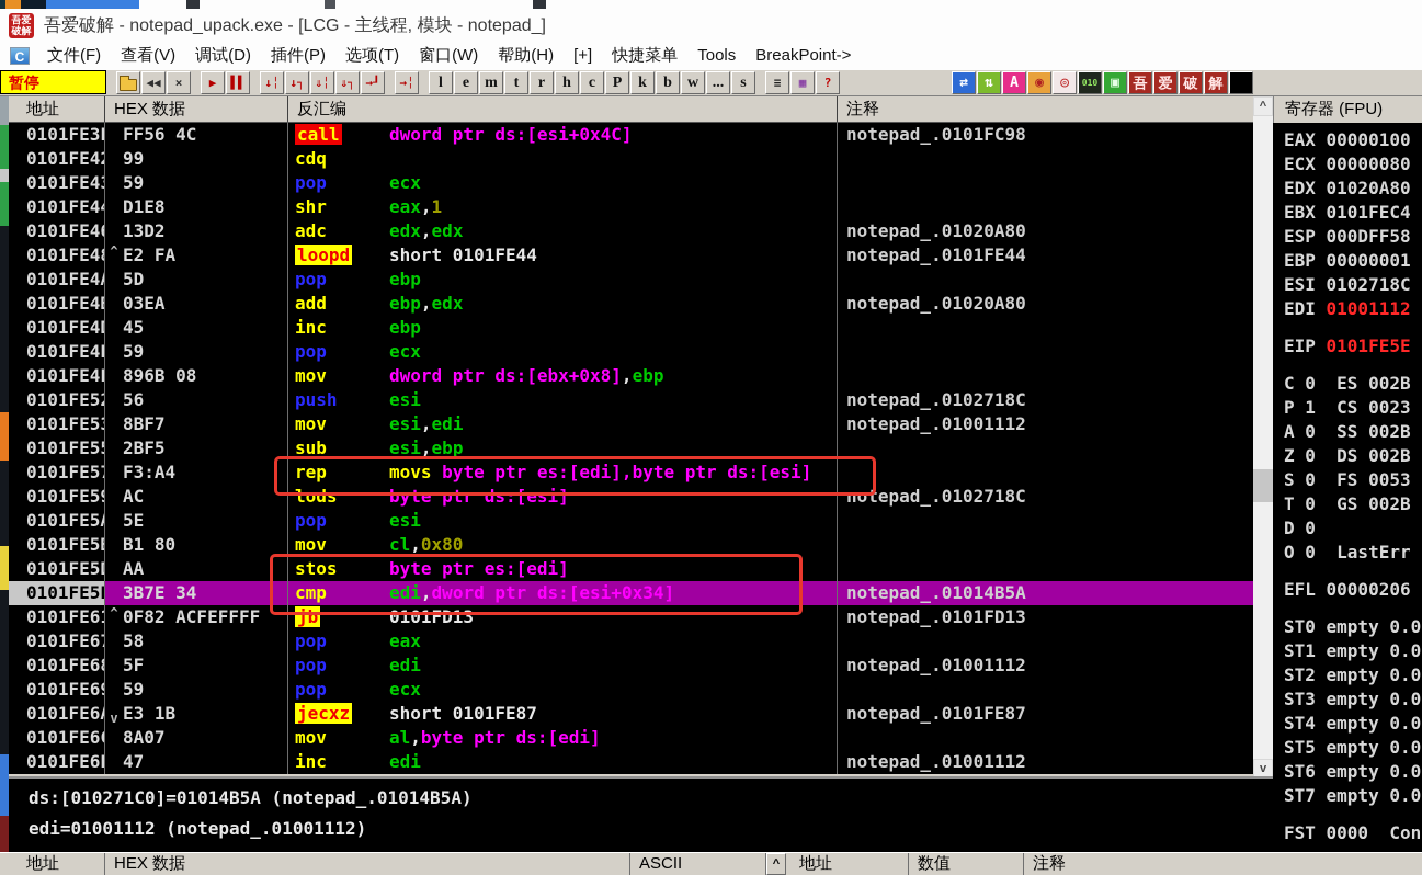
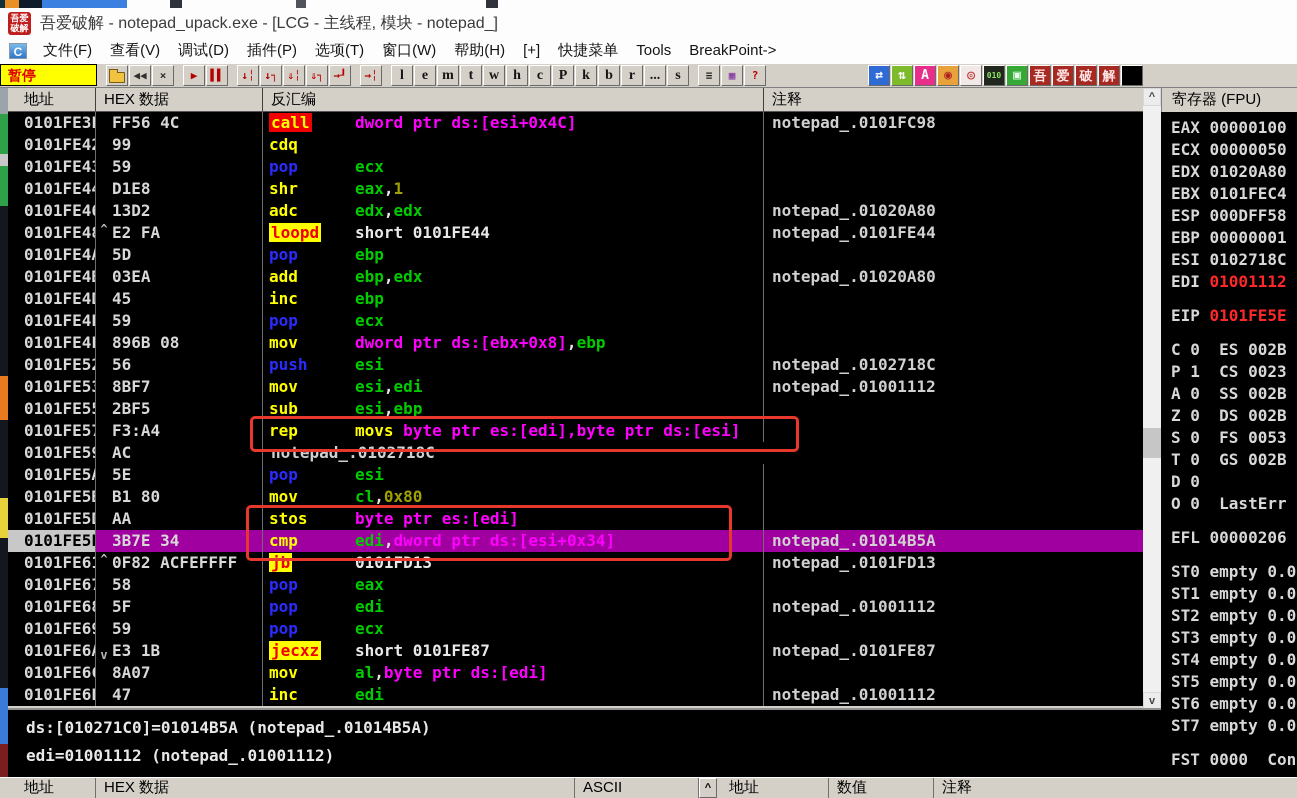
  吾爱破解
  吾爱破解 - notepad_upack.exe - [LCG - 主线程, 模块 - notepad_]
  C
  文件(F)
  查看(V)
  调试(D)
  插件(P)
  选项(T)
  窗口(W)
  帮助(H)
  [+]
  快捷菜单
  Tools
  BreakPoint->
  暂停
  ◀◀
  ×
  ▶
  ▌▌
  ↓╎
  ↓┐
  ⇓╎
  ⇓┐
  →┚
  →╎
  l
  e
  m
  t
- r
+ w
  h
  c
  P
  k
  b
- w
+ r
  ...
  s
  ≡
  ▦
  ?
  ⇄
  ⇅
  A
  ◉
  ◎
  010
  ▣
  吾
  爱
  破
  解
  地址
  HEX 数据
  反汇编
  注释
  0101FE3
  FF56 4C
  call dword ptr ds:[esi+0x4C]
  notepad_.0101FC98
  0101FE4
  99
  cdq
  0101FE4
  59
  pop ecx
  0101FE4
  D1E8
  shr eax,1
  0101FE4
  13D2
  adc edx,edx
  notepad_.01020A80
  0101FE4
  ^
  E2 FA
  loopd short 0101FE44
  notepad_.0101FE44
  0101FE4
  5D
  pop ebp
  0101FE4
  03EA
  add ebp,edx
  notepad_.01020A80
  0101FE4
  45
  inc ebp
  0101FE4
  59
  pop ecx
  0101FE4
  896B 08
  mov dword ptr ds:[ebx+0x8],ebp
  0101FE5
  56
  push esi
  notepad_.0102718C
  0101FE5
  8BF7
  mov esi,edi
  notepad_.01001112
  0101FE5
  2BF5
  sub esi,ebp
  0101FE5
  F3:A4
  rep movs byte ptr es:[edi],byte ptr ds:[esi]
  0101FE5
  AC
- lods byte ptr ds:[esi]
  notepad_.0102718C
  0101FE5
  5E
  pop esi
  0101FE5
  B1 80
  mov cl,0x80
  0101FE5
  AA
  stos byte ptr es:[edi]
  0101FE5
  3B7E 34
  cmp edi,dword ptr ds:[esi+0x34]
  notepad_.01014B5A
  0101FE6
  ^
  0F82 ACFEFFFF
  jb 0101FD13
  notepad_.0101FD13
  0101FE6
  58
  pop eax
  0101FE6
  5F
  pop edi
  notepad_.01001112
  0101FE6
  59
  pop ecx
  0101FE6
  v
  E3 1B
  jecxz short 0101FE87
  notepad_.0101FE87
  0101FE6
  8A07
  mov al,byte ptr ds:[edi]
  0101FE6
  47
  inc edi
  notepad_.01001112
  ^
  v
  寄存器 (FPU)
  EAX 00000100
- ECX 00000080
+ ECX 00000050
  EDX 01020A80
  EBX 0101FEC4
  ESP 000DFF58
  EBP 00000001
  ESI 0102718C
  EDI 01001112
  EIP 0101FE5E
  C 0 ES 002B
  P 1 CS 0023
  A 0 SS 002B
  Z 0 DS 002B
  S 0 FS 0053
  T 0 GS 002B
  D 0
  O 0 LastErr
  EFL 00000206
  ST0 empty 0.0
  ST1 empty 0.0
  ST2 empty 0.0
  ST3 empty 0.0
  ST4 empty 0.0
  ST5 empty 0.0
  ST6 empty 0.0
  ST7 empty 0.0
  FST 0000 Con
  ds:[010271C0]=01014B5A (notepad_.01014B5A)
  edi=01001112 (notepad_.01001112)
  地址
  HEX 数据
  ASCII
  ^
  地址
  数值
  注释
